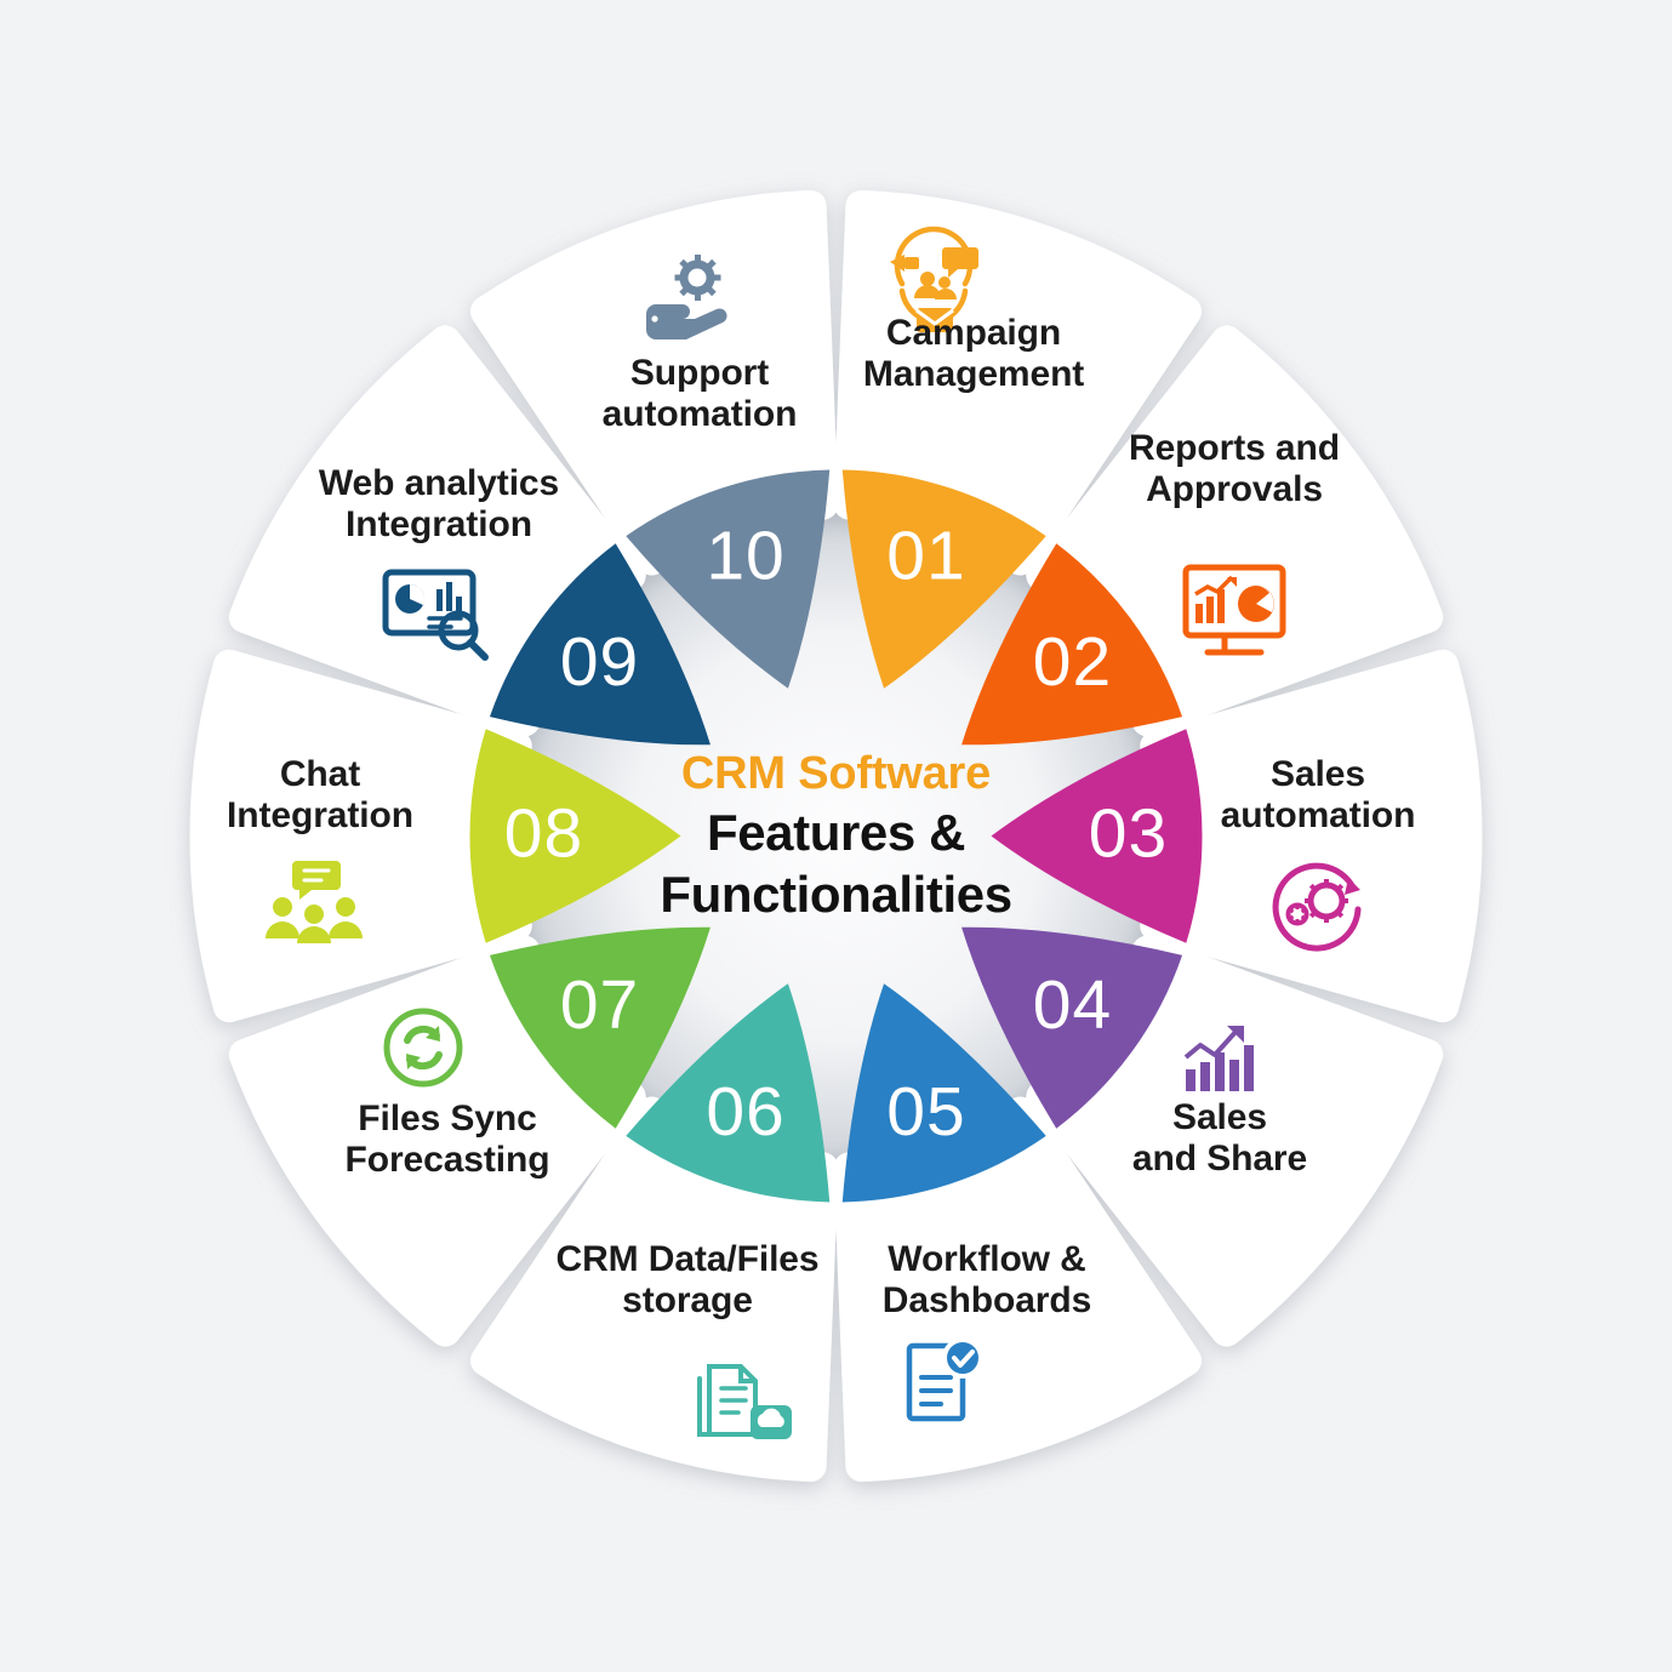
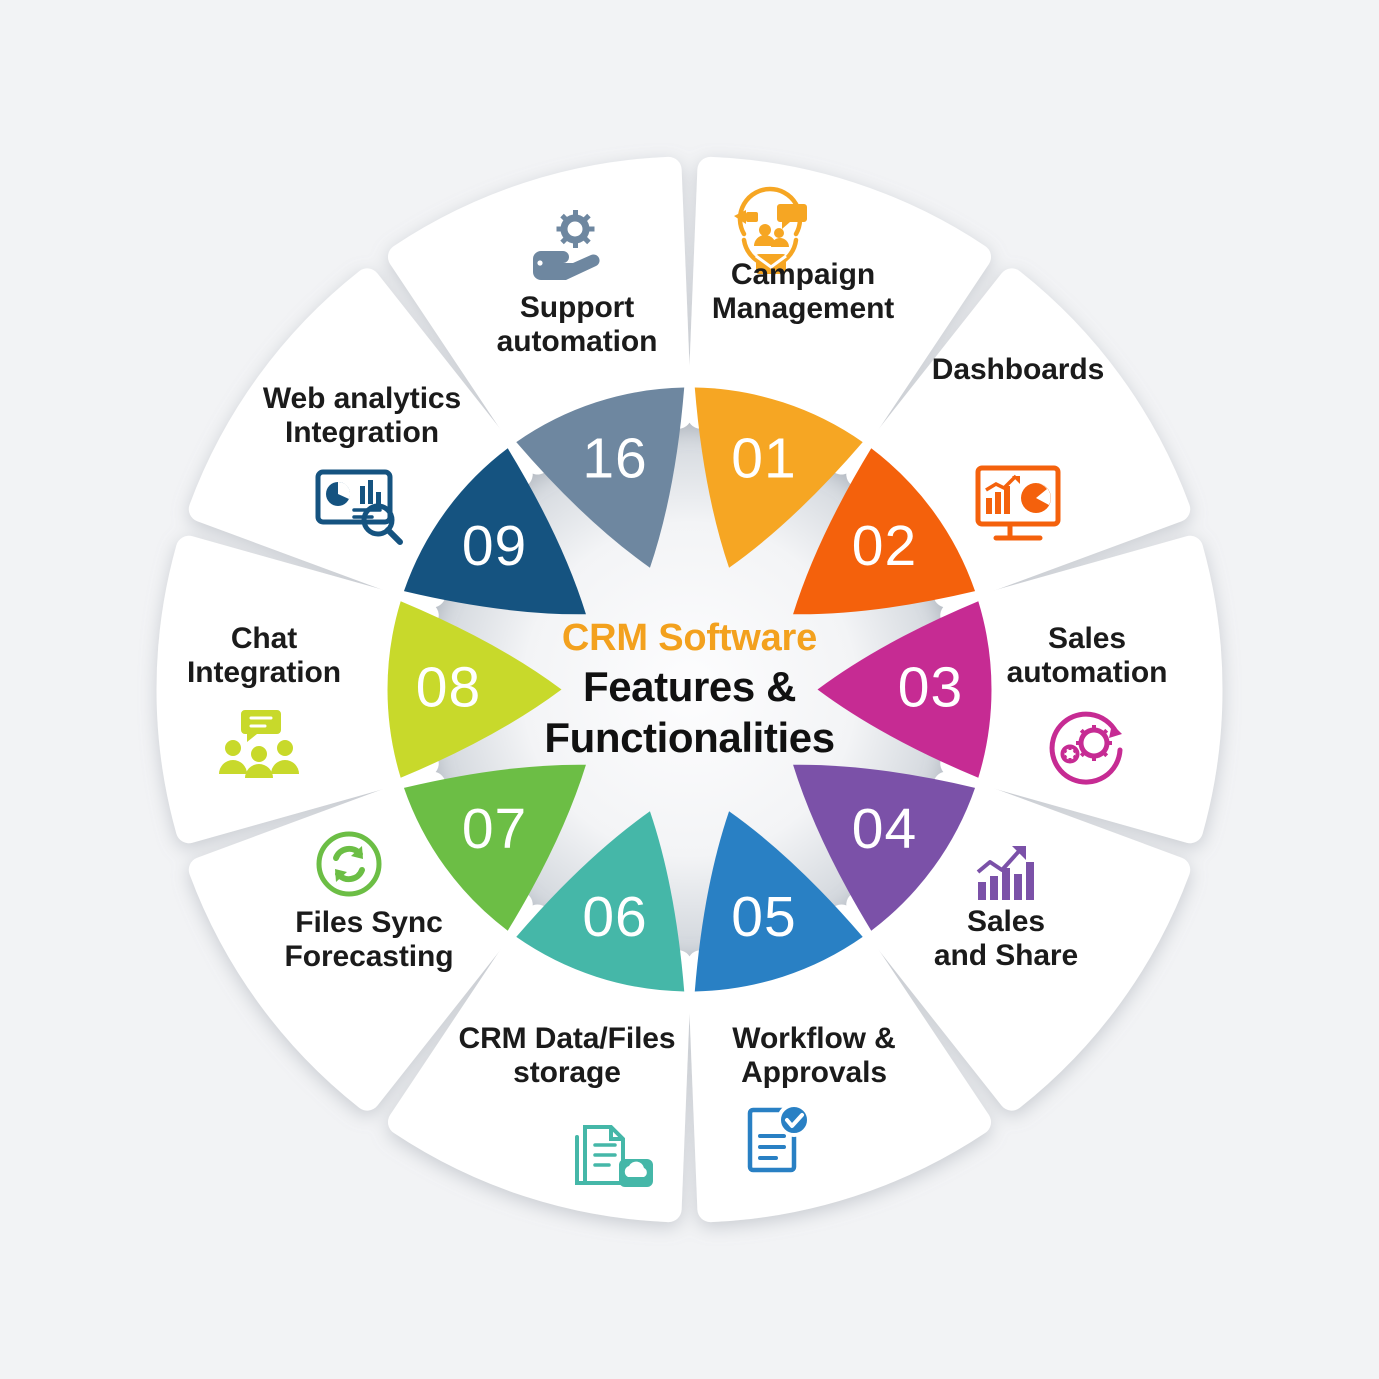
  01
  02
  03
  04
  05
  06
  07
  08
  09
- 10
+ 16
  CRM Software
  Features &
  Functionalities
  Campaign
  Management
- Reports and
- Approvals
+ Dashboards
  Sales
  automation
  Sales
  and Share
  Workflow &
- Dashboards
+ Approvals
  CRM Data/Files
  storage
  Files Sync
  Forecasting
  Chat
  Integration
  Web analytics
  Integration
  Support
  automation
